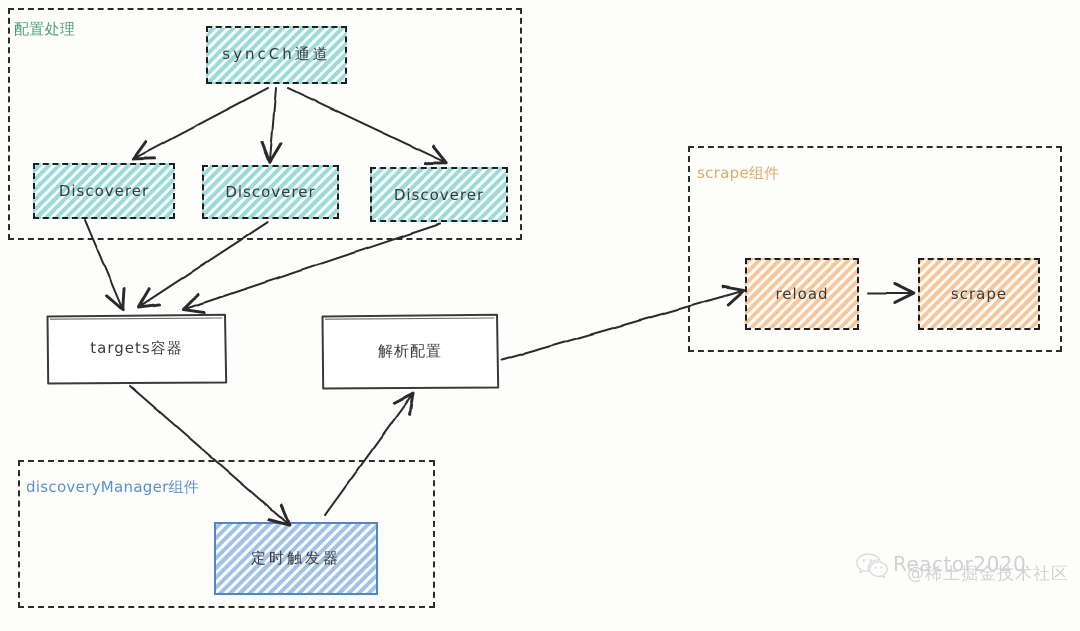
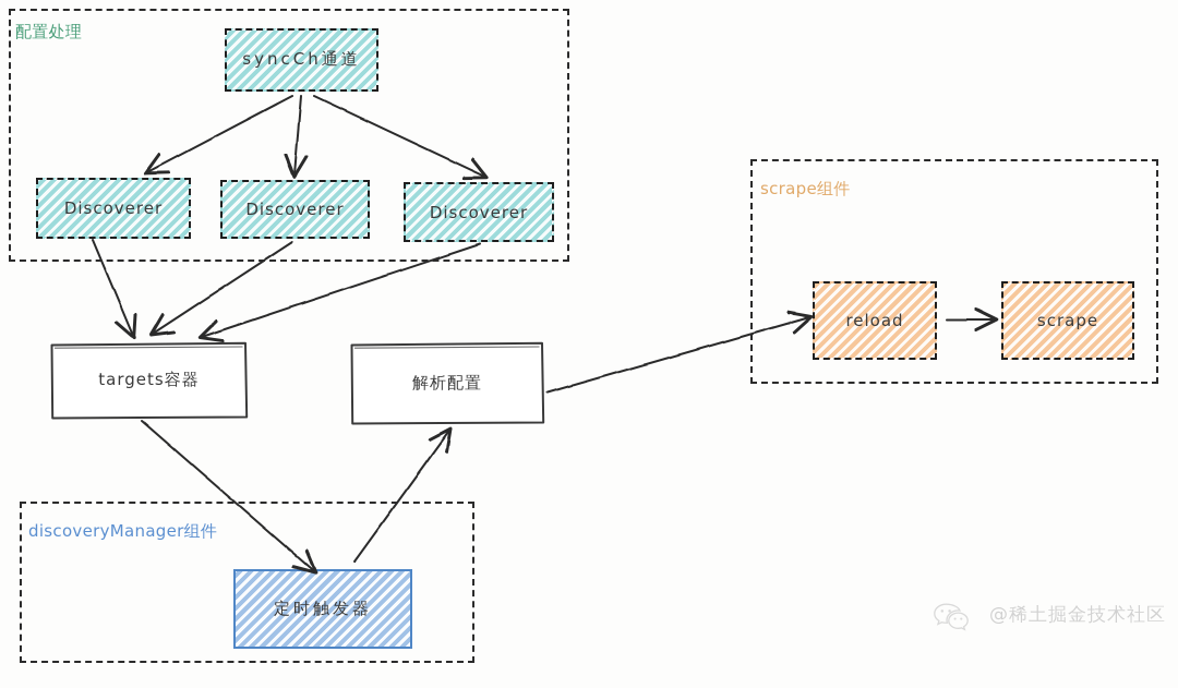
  配置处理
  discoveryManager组件
  scrape组件
  syncCh通道
  Discoverer
  Discoverer
  Discoverer
  targets容器
  解析配置
  定时触发器
  reload
  scrape
- Reactor2020
  @稀土掘金技术社区
